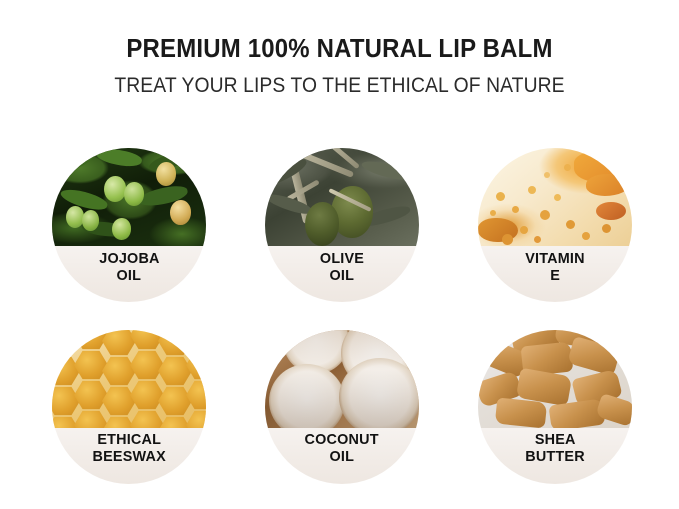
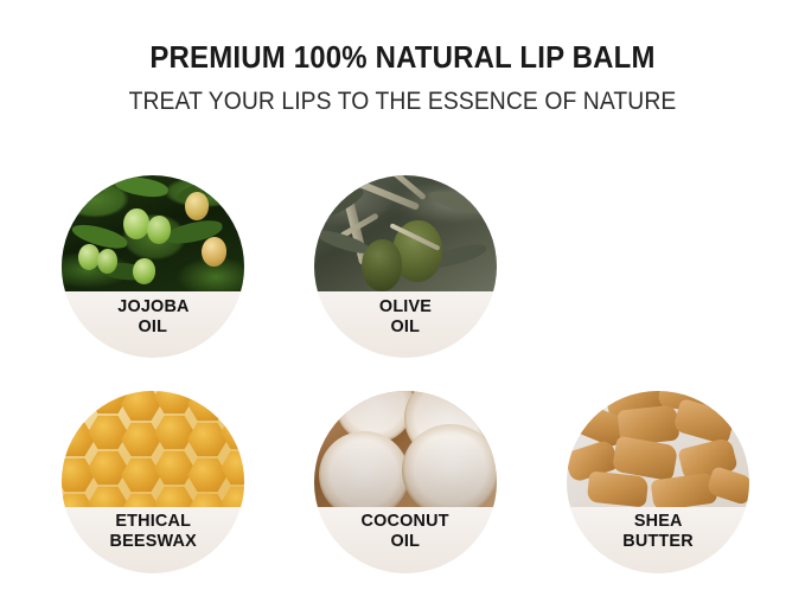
  PREMIUM 100% NATURAL LIP BALM
- TREAT YOUR LIPS TO THE ETHICAL OF NATURE
+ TREAT YOUR LIPS TO THE ESSENCE OF NATURE
  JOJOBA
  OIL
  OLIVE
  OIL
- VITAMIN
- E
  ETHICAL
  BEESWAX
  COCONUT
  OIL
  SHEA
  BUTTER
